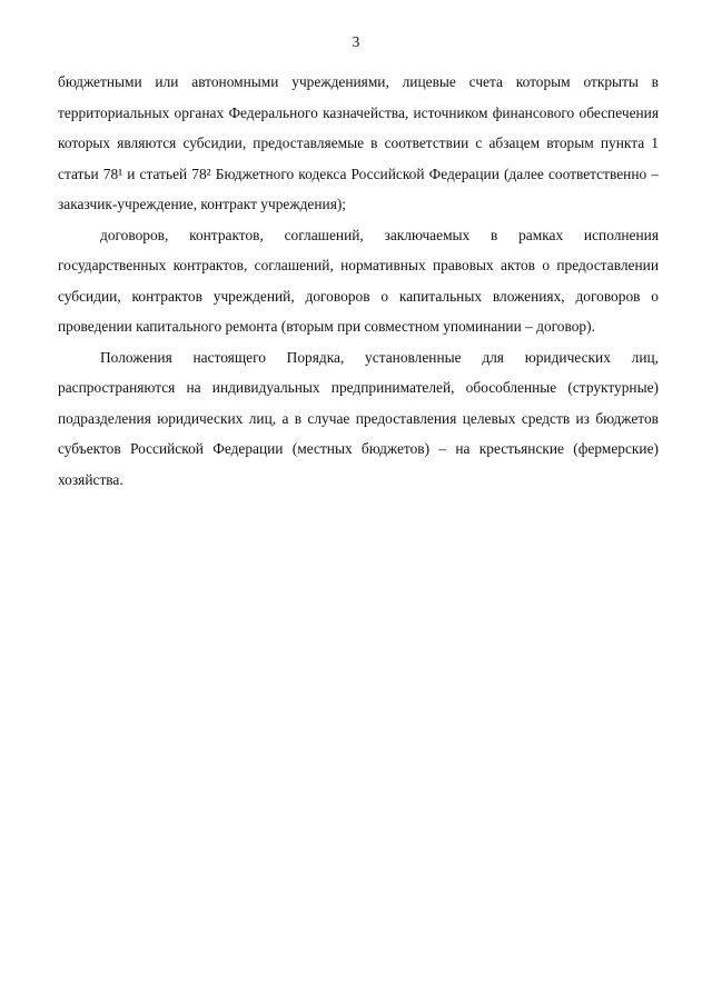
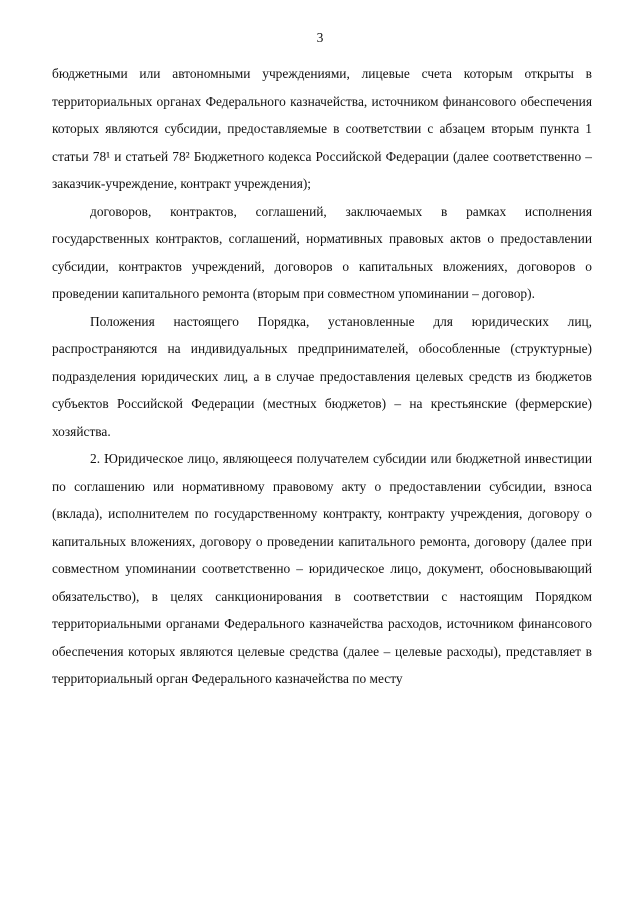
  3
  бюджетными или автономными учреждениями, лицевые счета которым открыты в территориальных органах Федерального казначейства, источником финансового обеспечения которых являются субсидии, предоставляемые в соответствии с абзацем вторым пункта 1 статьи 78¹ и статьей 78² Бюджетного кодекса Российской Федерации (далее соответственно – заказчик-учреждение, контракт учреждения);
  договоров, контрактов, соглашений, заключаемых в рамках исполнения государственных контрактов, соглашений, нормативных правовых актов о предоставлении субсидии, контрактов учреждений, договоров о капитальных вложениях, договоров о проведении капитального ремонта (вторым при совместном упоминании – договор).
  Положения настоящего Порядка, установленные для юридических лиц, распространяются на индивидуальных предпринимателей, обособленные (структурные) подразделения юридических лиц, а в случае предоставления целевых средств из бюджетов субъектов Российской Федерации (местных бюджетов) – на крестьянские (фермерские) хозяйства.
+ 2. Юридическое лицо, являющееся получателем субсидии или бюджетной инвестиции по соглашению или нормативному правовому акту о предоставлении субсидии, взноса (вклада), исполнителем по государственному контракту, контракту учреждения, договору о капитальных вложениях, договору о проведении капитального ремонта, договору (далее при совместном упоминании соответственно – юридическое лицо, документ, обосновывающий обязательство), в целях санкционирования в соответствии с настоящим Порядком территориальными органами Федерального казначейства расходов, источником финансового обеспечения которых являются целевые средства (далее – целевые расходы), представляет в территориальный орган Федерального казначейства по месту
